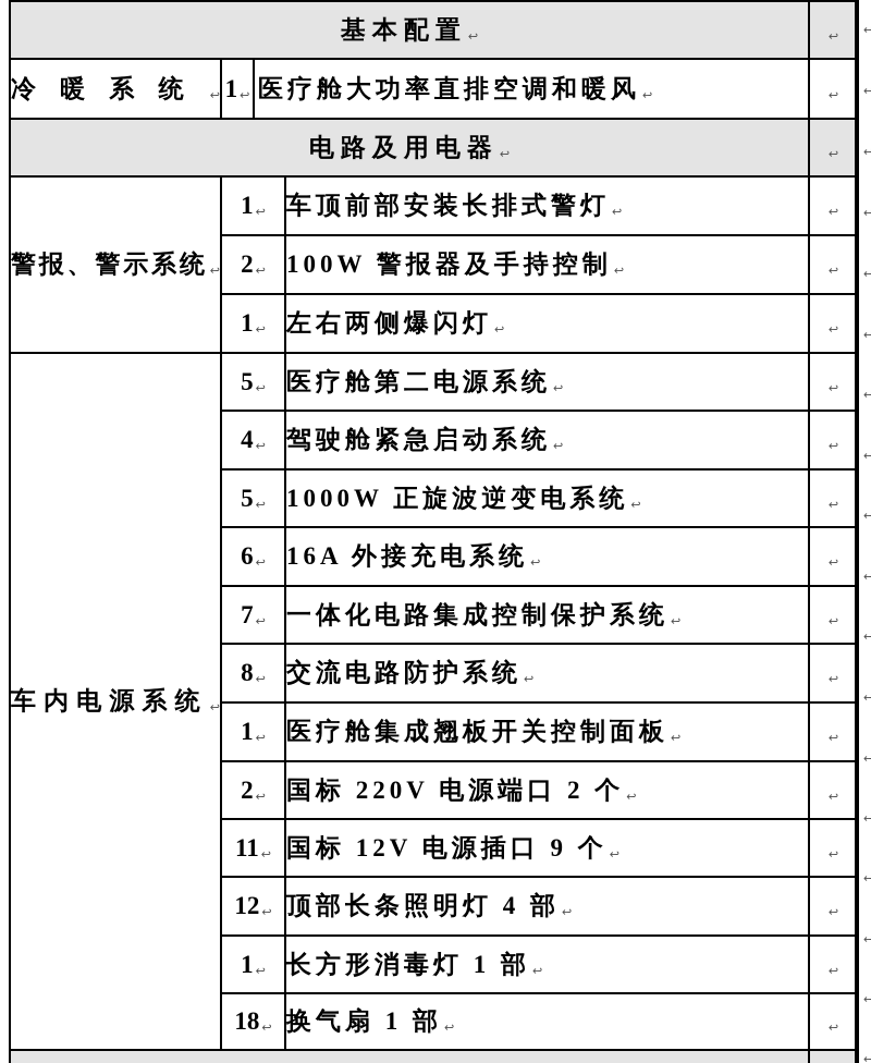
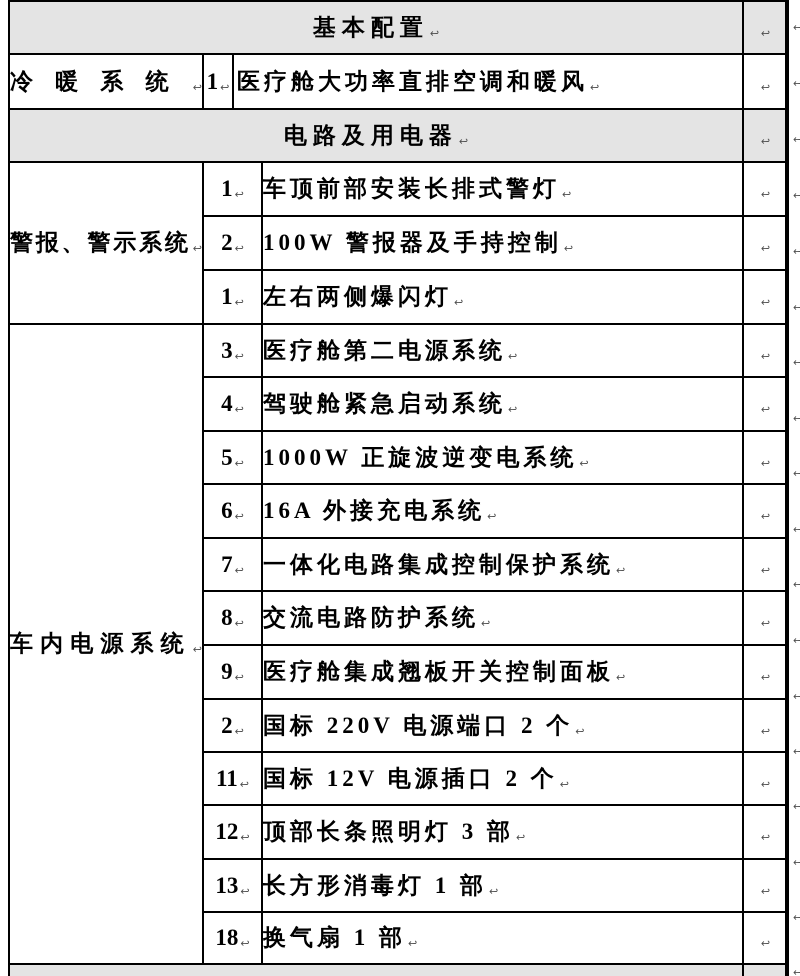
  基本配置↩	↩
  冷暖系统 ↩	1 ↩	医疗舱大功率直排空调和暖风 ↩	↩
  电路及用电器↩	↩
  警报、警示系统 ↩	1 ↩	车顶前部安装长排式警灯 ↩	↩
  2 ↩	100W 警报器及手持控制 ↩	↩
  1 ↩	左右两侧爆闪灯 ↩	↩
- 车内电源系统 ↩	5 ↩	医疗舱第二电源系统 ↩	↩
+ 车内电源系统 ↩	3 ↩	医疗舱第二电源系统 ↩	↩
  4 ↩	驾驶舱紧急启动系统 ↩	↩
  5 ↩	1000W 正旋波逆变电系统 ↩	↩
  6 ↩	16A 外接充电系统 ↩	↩
  7 ↩	一体化电路集成控制保护系统 ↩	↩
  8 ↩	交流电路防护系统 ↩	↩
- 1 ↩	医疗舱集成翘板开关控制面板 ↩	↩
+ 9 ↩	医疗舱集成翘板开关控制面板 ↩	↩
  2 ↩	国标 220V 电源端口 2 个 ↩	↩
- 11 ↩	国标 12V 电源插口 9 个 ↩	↩
+ 11 ↩	国标 12V 电源插口 2 个 ↩	↩
- 12 ↩	顶部长条照明灯 4 部 ↩	↩
+ 12 ↩	顶部长条照明灯 3 部 ↩	↩
- 1 ↩	长方形消毒灯 1 部 ↩	↩
+ 13 ↩	长方形消毒灯 1 部 ↩	↩
  18 ↩	换气扇 1 部 ↩	↩
  ↩
  ↩
  ↩
  ↩
  ↩
  ↩
  ↩
  ↩
  ↩
  ↩
  ↩
  ↩
  ↩
  ↩
  ↩
  ↩
  ↩
  ↩
